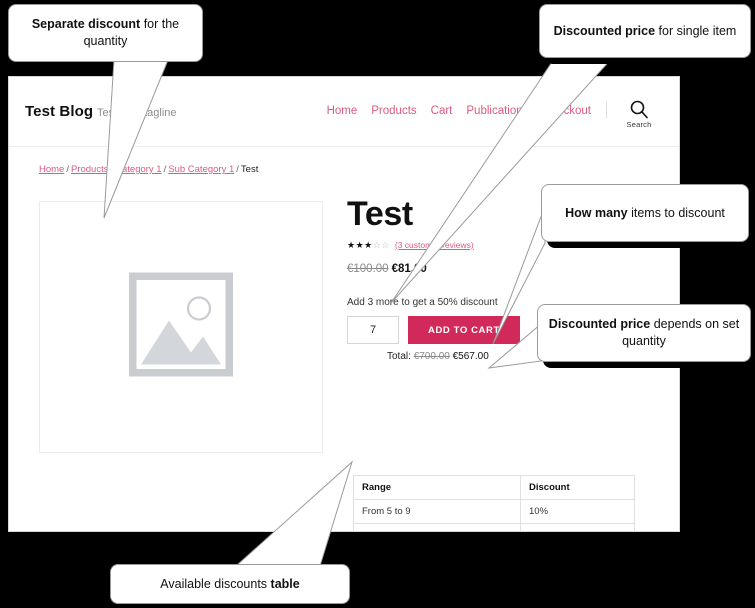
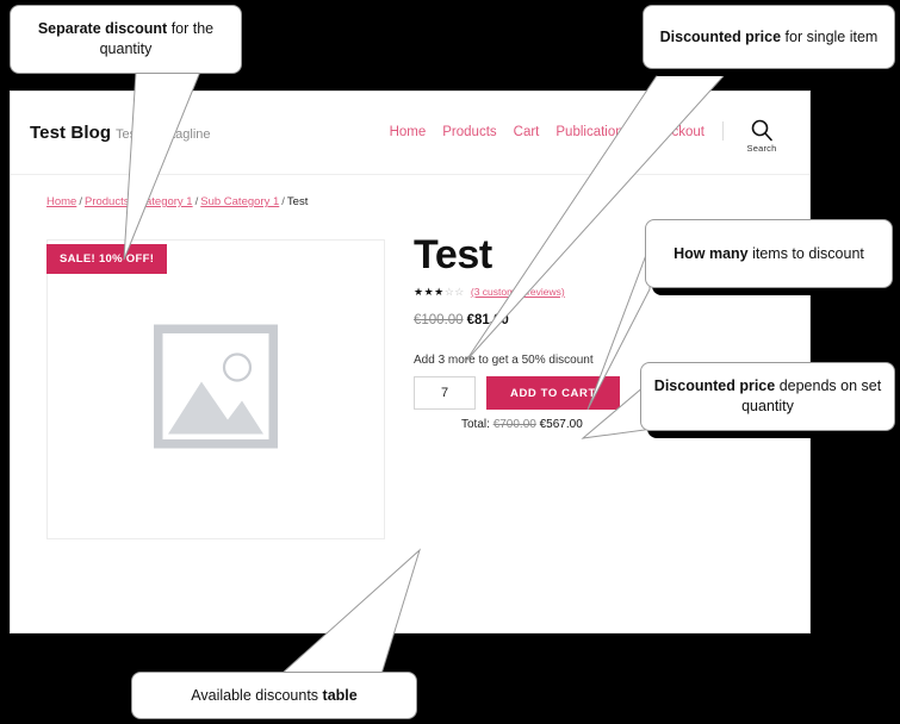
  Test Blog
  Home
  Products
  Cart
  Publicatio
  Search
  Home / Products ategory 1 / Sub Category 1 / Test
+ SALE! 10% OFF!
  Test
  ★★★☆☆
  (3 customeviews)
  €100.00 €81.0
  Add 3 moe to get a 50% discount
  7
  ADD TO CART
  Total: €700.00 €567.00
- Range	Discount
- From 5 to 9	10%
  Separate discount for the quantity
  Discounted price for single item
  How many items to discount
  Discounted price depends on set quantity
  Available discounts table
